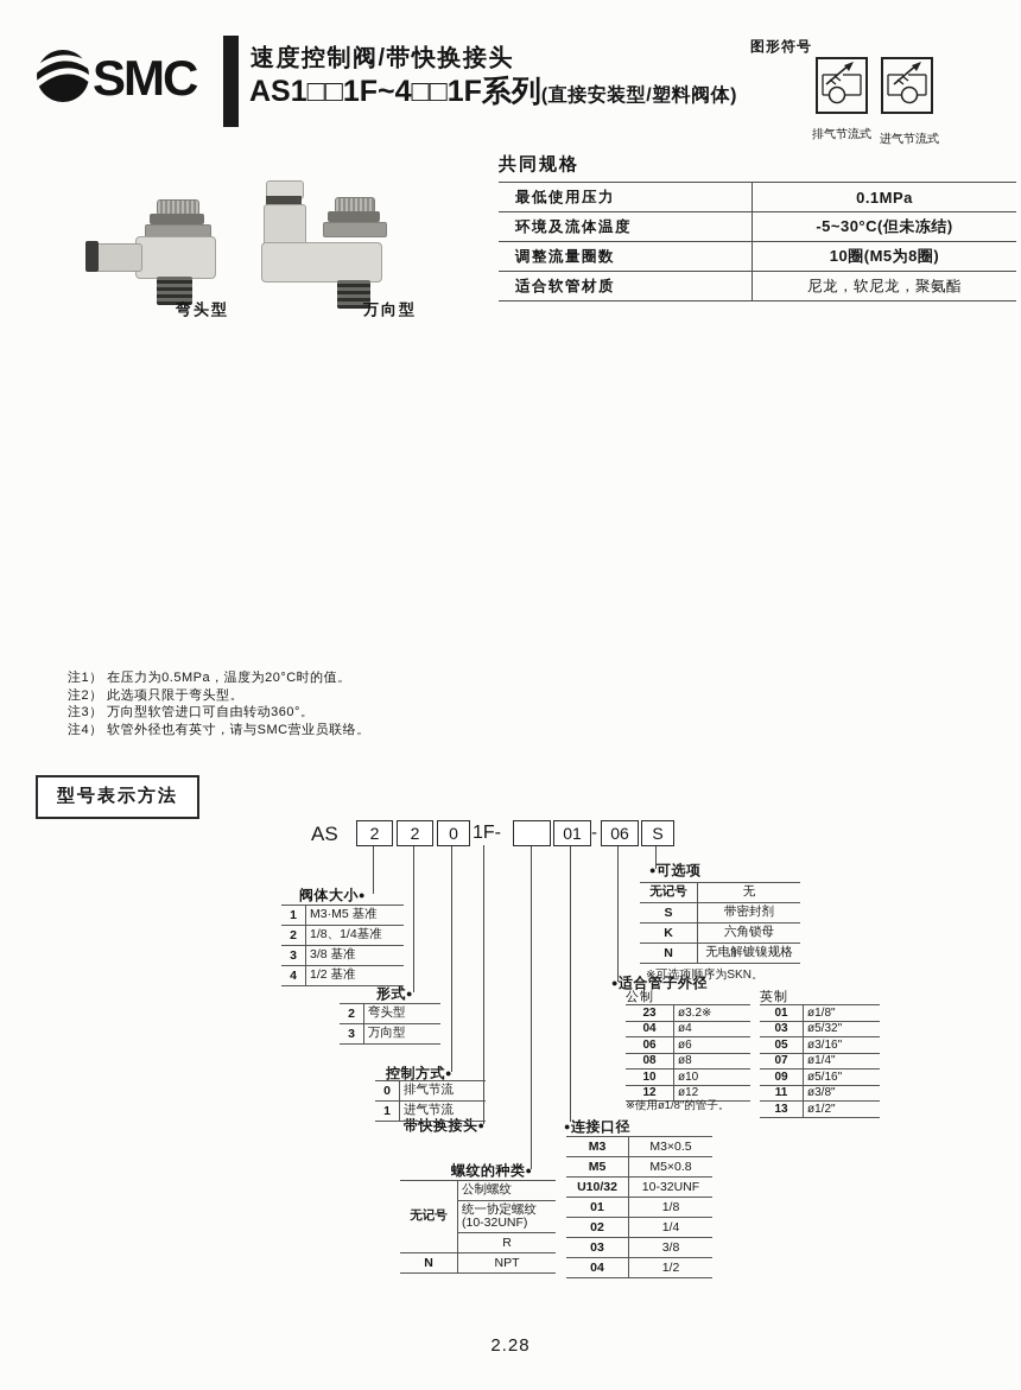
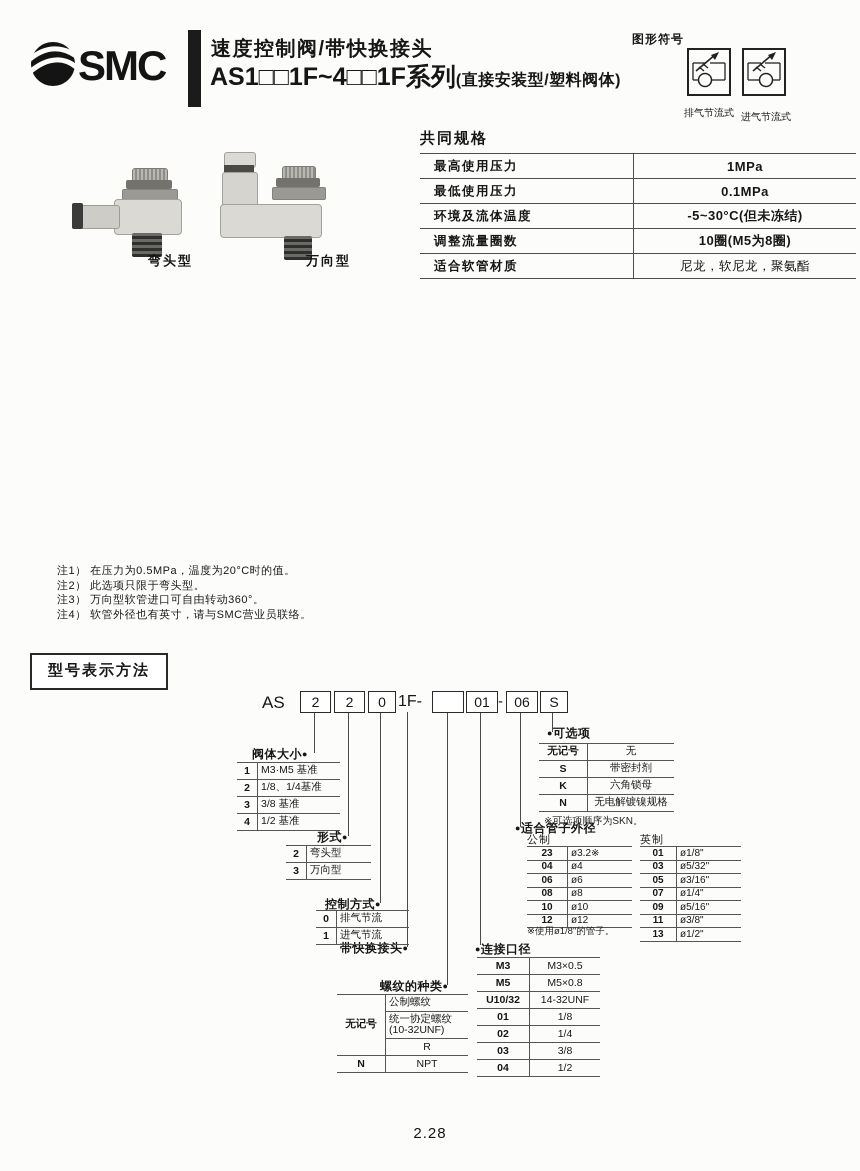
  SMC
  速度控制阀/带快换接头
  AS1□□1F~4□□1F系列(直接安装型/塑料阀体)
  图形符号
  排气节流式
  进气节流式
  弯头型
  万向型
  共同规格
+ 最高使用压力	1MPa
  最低使用压力	0.1MPa
  环境及流体温度	-5~30°C(但未冻结)
  调整流量圈数	10圈(M5为8圈)
  适合软管材质	尼龙，软尼龙，聚氨酯
  注1） 在压力为0.5MPa，温度为20°C时的值。
  注2） 此选项只限于弯头型。
  注3） 万向型软管进口可自由转动360°。
  注4） 软管外径也有英寸，请与SMC营业员联络。
  型号表示方法
  AS
  2
  2
  0
  1F-
  01
  -
  06
  S
  阀体大小●
  形式●
  控制方式●
  带快换接头●
  螺纹的种类●
  ●可选项
  ●适合管子外径
  ●连接口径
  1	M3·M5 基准
  2	1/8、1/4基准
  3	3/8 基准
  4	1/2 基准
  2	弯头型
  3	万向型
  0	排气节流
  1	进气节流
  无记号	公制螺纹
  统一协定螺纹(10-32UNF)
  R
  N	NPT
  无记号	无
  S	带密封剂
  K	六角锁母
  N	无电解镀镍规格
  ※可选项顺序为SKN。
  公制
  23	ø3.2※
  04	ø4
  06	ø6
  08	ø8
  10	ø10
  12	ø12
  ※使用ø1/8"的管子。
  英制
  01	ø1/8"
  03	ø5/32"
  05	ø3/16"
  07	ø1/4"
  09	ø5/16"
  11	ø3/8"
  13	ø1/2"
  M3	M3×0.5
  M5	M5×0.8
- U10/32	10-32UNF
+ U10/32	14-32UNF
  01	1/8
  02	1/4
  03	3/8
  04	1/2
  2.28
